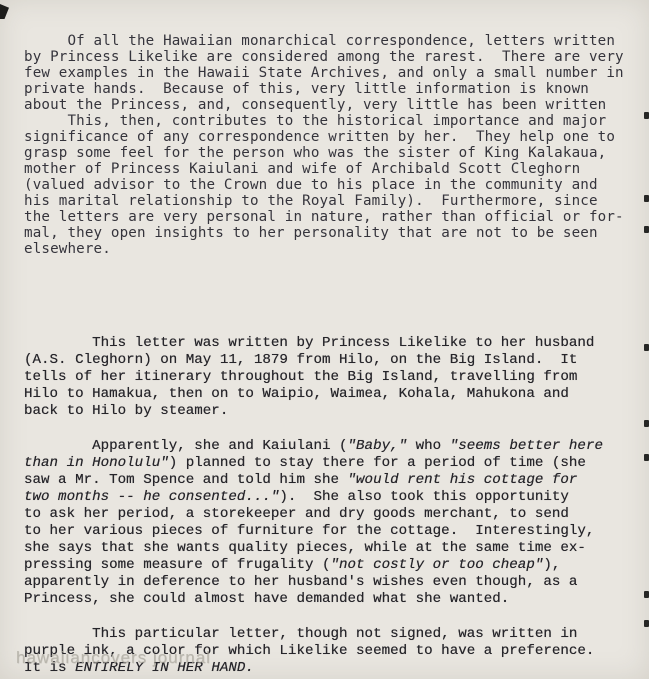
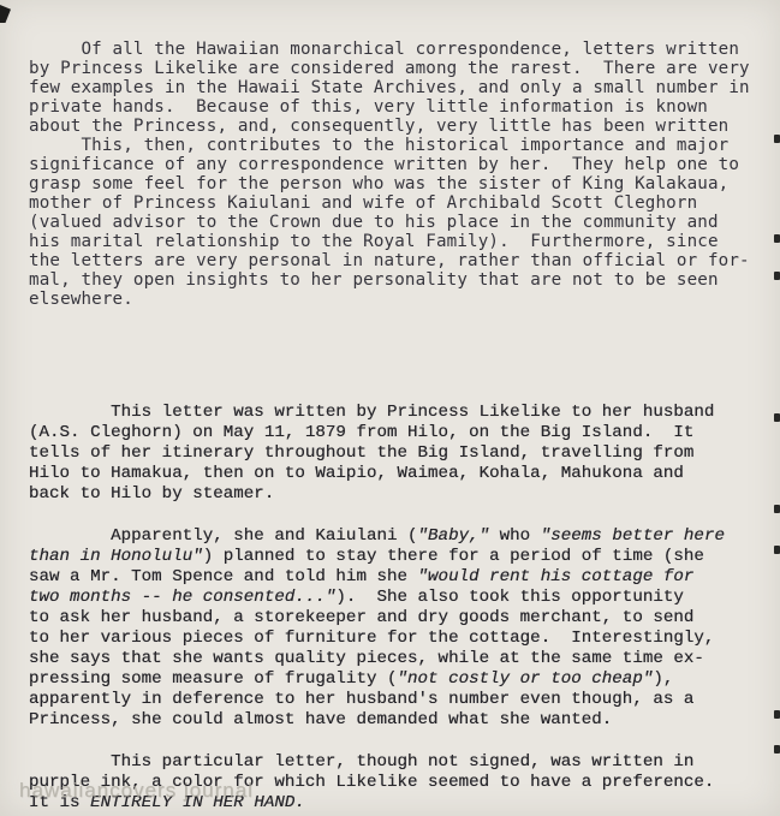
  Of all the Hawaiian monarchical correspondence, letters written
  by Princess Likelike are considered among the rarest. There are very
  few examples in the Hawaii State Archives, and only a small number in
  private hands. Because of this, very little information is known
  about the Princess, and, consequently, very little has been written
  This, then, contributes to the historical importance and major
  significance of any correspondence written by her. They help one to
  grasp some feel for the person who was the sister of King Kalakaua,
  mother of Princess Kaiulani and wife of Archibald Scott Cleghorn
  (valued advisor to the Crown due to his place in the community and
  his marital relationship to the Royal Family). Furthermore, since
  the letters are very personal in nature, rather than official or for-
  mal, they open insights to her personality that are not to be seen
  elsewhere.
  This letter was written by Princess Likelike to her husband
  (A.S. Cleghorn) on May 11, 1879 from Hilo, on the Big Island. It
  tells of her itinerary throughout the Big Island, travelling from
  Hilo to Hamakua, then on to Waipio, Waimea, Kohala, Mahukona and
  back to Hilo by steamer.
  Apparently, she and Kaiulani ("Baby," who "seems better here
  than in Honolulu") planned to stay there for a period of time (she
  saw a Mr. Tom Spence and told him she "would rent his cottage for
  two months -- he consented..."). She also took this opportunity
- to ask her period, a storekeeper and dry goods merchant, to send
+ to ask her husband, a storekeeper and dry goods merchant, to send
  to her various pieces of furniture for the cottage. Interestingly,
  she says that she wants quality pieces, while at the same time ex-
  pressing some measure of frugality ("not costly or too cheap"),
- apparently in deference to her husband's wishes even though, as a
+ apparently in deference to her husband's number even though, as a
  Princess, she could almost have demanded what she wanted.
  This particular letter, though not signed, was written in
  purple ink, a color for which Likelike seemed to have a preference.
  It is ENTIRELY IN HER HAND.
  hawaiiancovers journal
